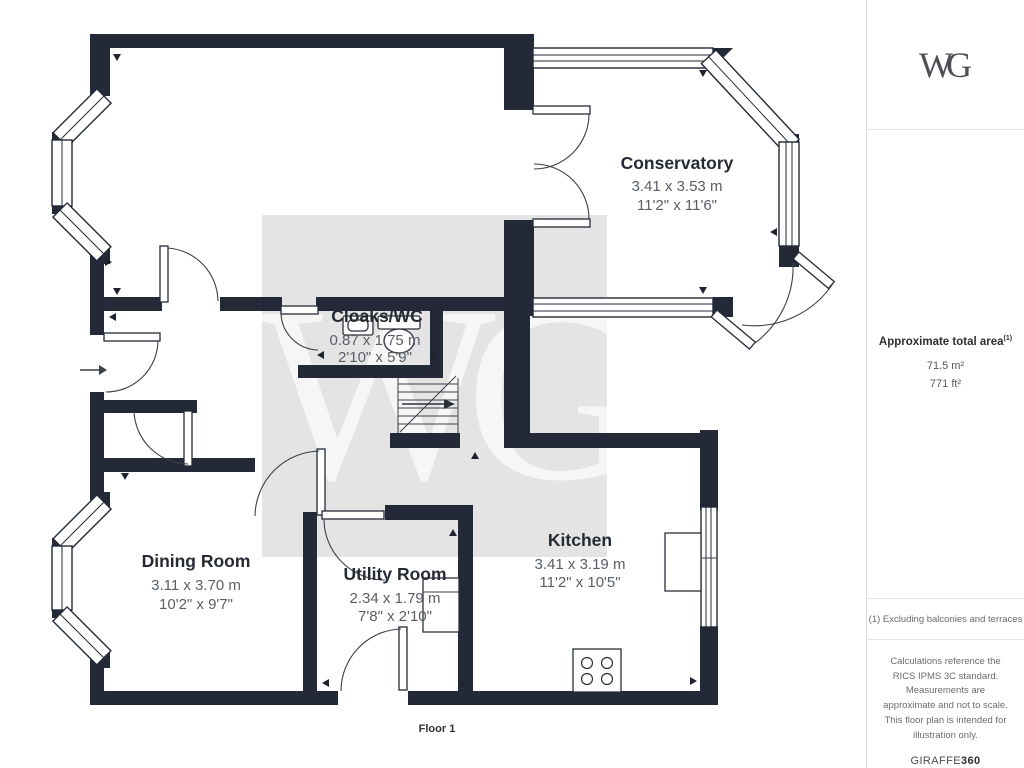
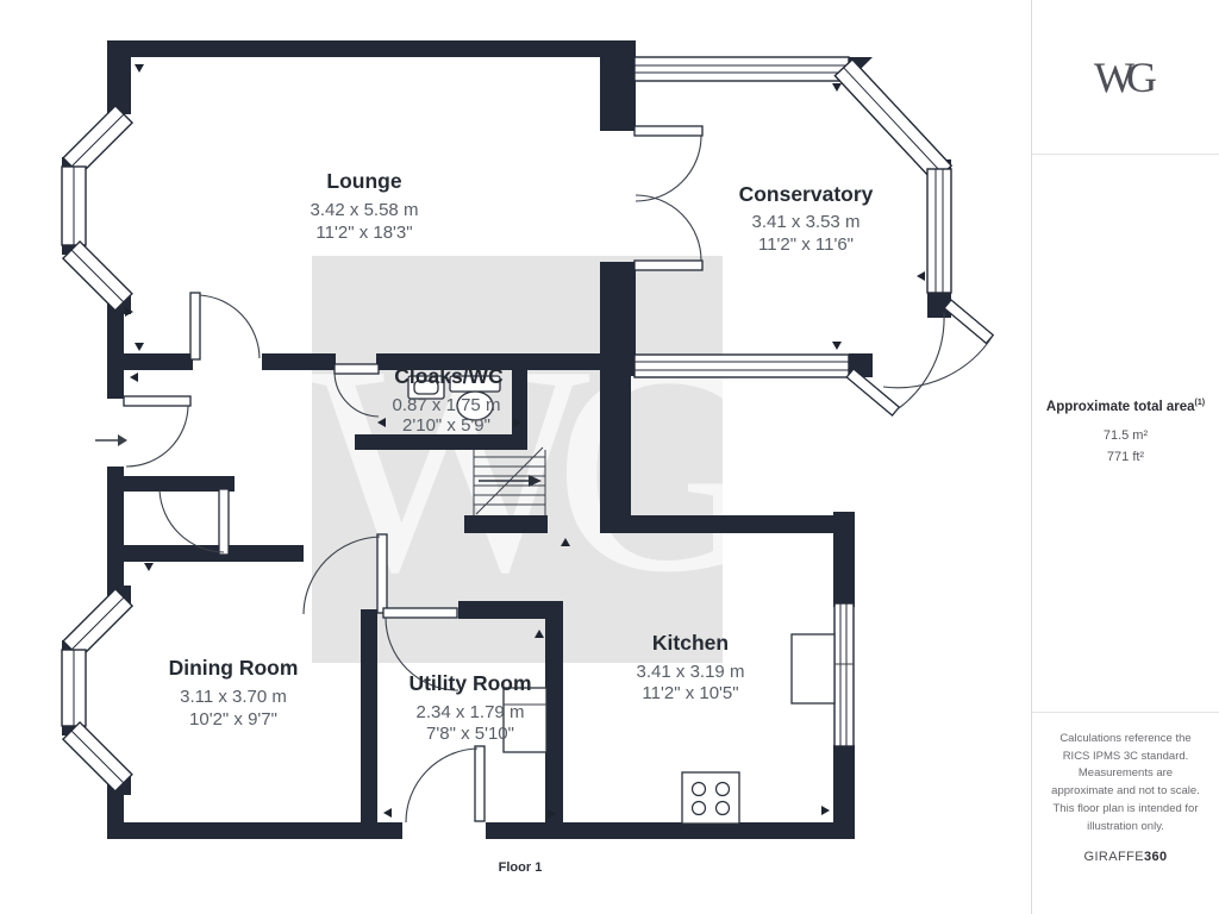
  WG
+ Lounge
+ 3.42 x 5.58 m
+ 11'2" x 18'3"
  Conservatory
  3.41 x 3.53 m
  11'2" x 11'6"
  Cloaks/WC
  0.87 x 1.75 m
  2'10" x 5'9"
  Dining Room
  3.11 x 3.70 m
  10'2" x 9'7"
  Utility Room
  2.34 x 1.79 m
- 7'8" x 2'10"
+ 7'8" x 5'10"
  Kitchen
  3.41 x 3.19 m
  11'2" x 10'5"
  Floor 1
  WG
  Approximate total area
  71.5 m²
  771 ft²
- (1) Excluding balconies and terraces
  Calculations reference the RICS IPMS 3C standard. Measurements are approximate and not to scale. This floor plan is intended for illustration only.
  GIRAFFE360
